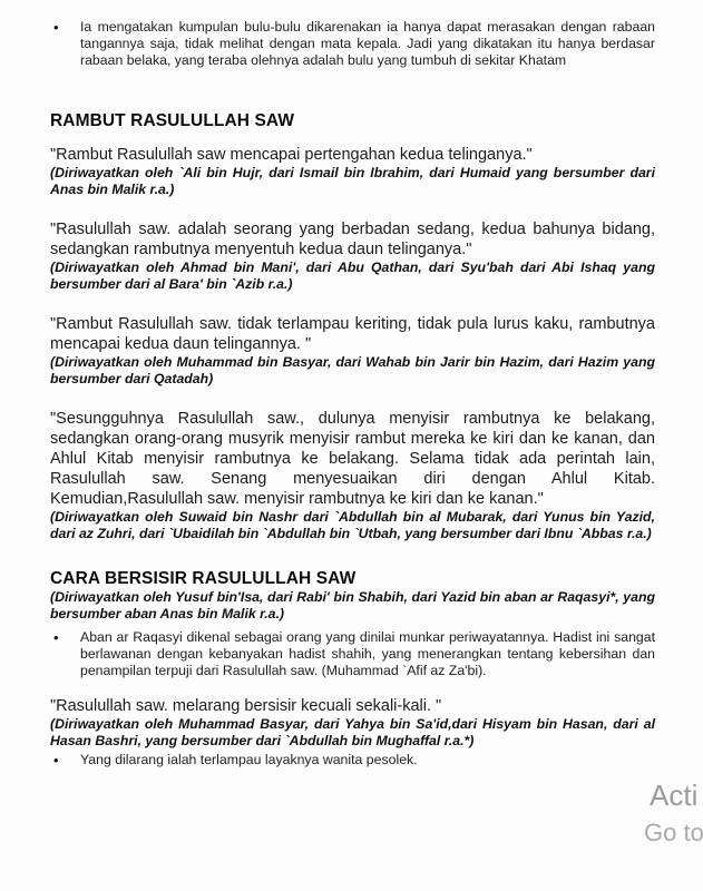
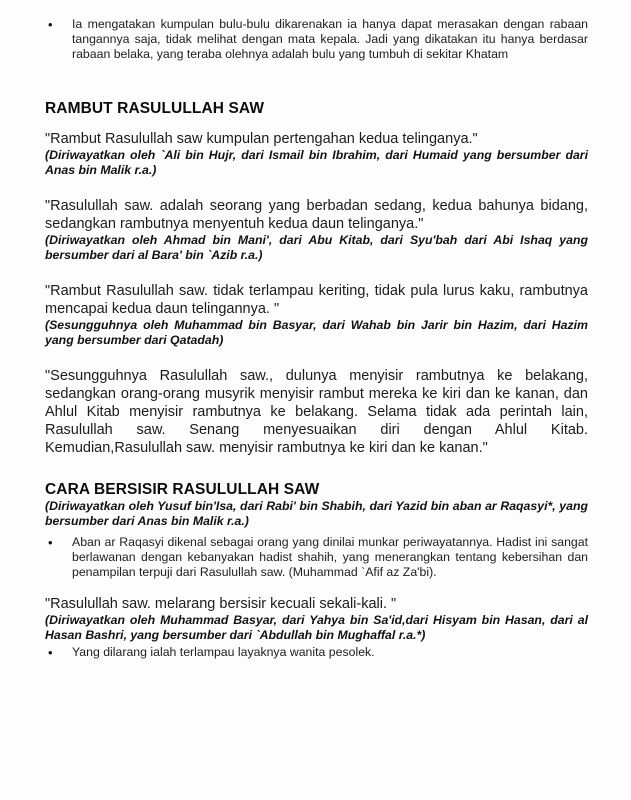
  Ia mengatakan kumpulan bulu-bulu dikarenakan ia hanya dapat merasakan dengan rabaan tangannya saja, tidak melihat dengan mata kepala. Jadi yang dikatakan itu hanya berdasar rabaan belaka, yang teraba olehnya adalah bulu yang tumbuh di sekitar Khatam
  RAMBUT RASULULLAH SAW
- "Rambut Rasulullah saw mencapai pertengahan kedua telinganya."
+ "Rambut Rasulullah saw kumpulan pertengahan kedua telinganya."
  (Diriwayatkan oleh `Ali bin Hujr, dari Ismail bin Ibrahim, dari Humaid yang bersumber dari Anas bin Malik r.a.)
  "Rasulullah saw. adalah seorang yang berbadan sedang, kedua bahunya bidang, sedangkan rambutnya menyentuh kedua daun telinganya."
- (Diriwayatkan oleh Ahmad bin Mani', dari Abu Qathan, dari Syu'bah dari Abi Ishaq yang bersumber dari al Bara' bin `Azib r.a.)
+ (Diriwayatkan oleh Ahmad bin Mani', dari Abu Kitab, dari Syu'bah dari Abi Ishaq yang bersumber dari al Bara' bin `Azib r.a.)
  "Rambut Rasulullah saw. tidak terlampau keriting, tidak pula lurus kaku, rambutnya mencapai kedua daun telingannya. "
- (Diriwayatkan oleh Muhammad bin Basyar, dari Wahab bin Jarir bin Hazim, dari Hazim yang bersumber dari Qatadah)
+ (Sesungguhnya oleh Muhammad bin Basyar, dari Wahab bin Jarir bin Hazim, dari Hazim yang bersumber dari Qatadah)
  "Sesungguhnya Rasulullah saw., dulunya menyisir rambutnya ke belakang, sedangkan orang-orang musyrik menyisir rambut mereka ke kiri dan ke kanan, dan Ahlul Kitab menyisir rambutnya ke belakang. Selama tidak ada perintah lain, Rasulullah saw. Senang menyesuaikan diri dengan Ahlul Kitab. Kemudian,Rasulullah saw. menyisir rambutnya ke kiri dan ke kanan."
- (Diriwayatkan oleh Suwaid bin Nashr dari `Abdullah bin al Mubarak, dari Yunus bin Yazid, dari az Zuhri, dari `Ubaidilah bin `Abdullah bin `Utbah, yang bersumber dari Ibnu `Abbas r.a.)
  CARA BERSISIR RASULULLAH SAW
- (Diriwayatkan oleh Yusuf bin'Isa, dari Rabi' bin Shabih, dari Yazid bin aban ar Raqasyi*, yang bersumber aban Anas bin Malik r.a.)
+ (Diriwayatkan oleh Yusuf bin'Isa, dari Rabi' bin Shabih, dari Yazid bin aban ar Raqasyi*, yang bersumber dari Anas bin Malik r.a.)
  Aban ar Raqasyi dikenal sebagai orang yang dinilai munkar periwayatannya. Hadist ini sangat berlawanan dengan kebanyakan hadist shahih, yang menerangkan tentang kebersihan dan penampilan terpuji dari Rasulullah saw. (Muhammad `Afif az Za'bi).
  "Rasulullah saw. melarang bersisir kecuali sekali-kali. "
  (Diriwayatkan oleh Muhammad Basyar, dari Yahya bin Sa'id,dari Hisyam bin Hasan, dari al Hasan Bashri, yang bersumber dari `Abdullah bin Mughaffal r.a.*)
  Yang dilarang ialah terlampau layaknya wanita pesolek.
- Acti
- Go to
